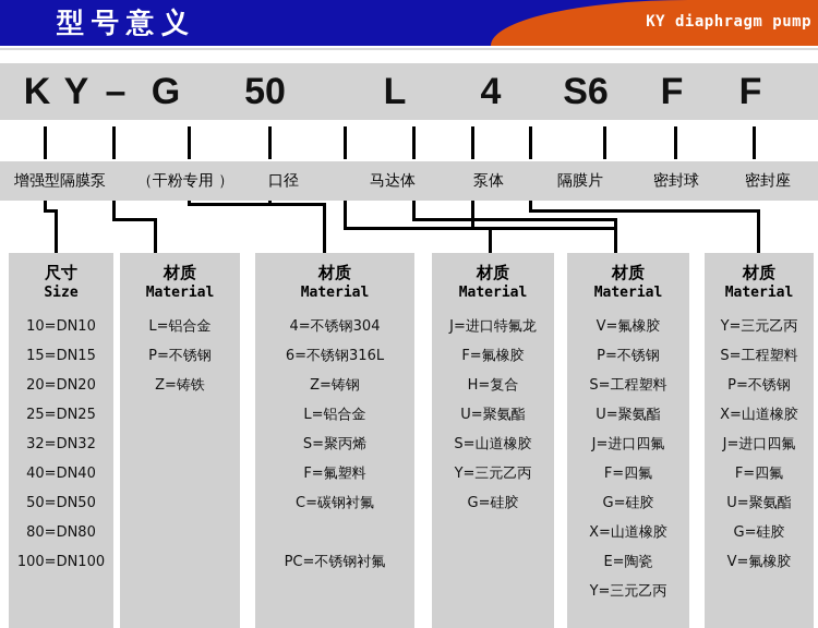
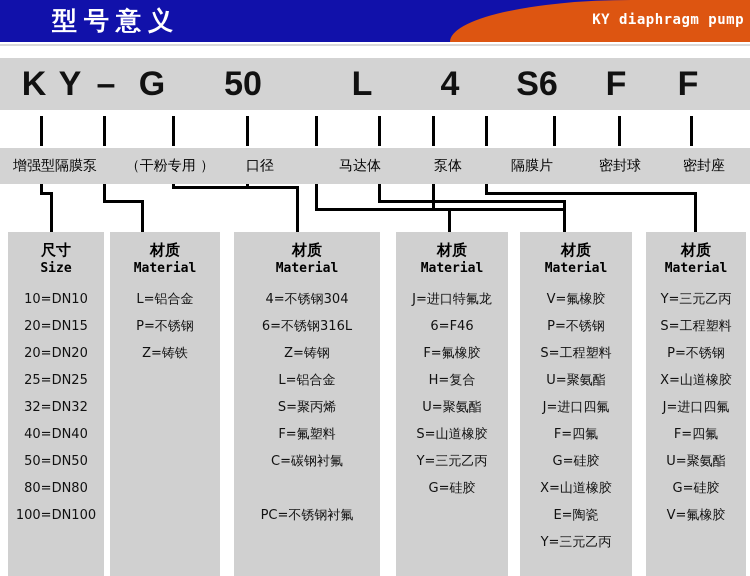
  型号意义
  KY diaphragm pump
  K
  Y
  –
  G
  50
  L
  4
  S6
  F
  F
  增强型隔膜泵
  （干粉专用 ）
  口径
  马达体
  泵体
  隔膜片
  密封球
  密封座
  尺寸
  Size
  10=DN10
- 15=DN15
+ 20=DN15
  20=DN20
  25=DN25
  32=DN32
  40=DN40
  50=DN50
  80=DN80
  100=DN100
  材质
  Material
  L=铝合金
  P=不锈钢
  Z=铸铁
  材质
  Material
  4=不锈钢304
  6=不锈钢316L
  Z=铸钢
  L=铝合金
  S=聚丙烯
  F=氟塑料
  C=碳钢衬氟
  PC=不锈钢衬氟
  材质
  Material
  J=进口特氟龙
+ 6=F46
  F=氟橡胶
  H=复合
  U=聚氨酯
  S=山道橡胶
  Y=三元乙丙
  G=硅胶
  材质
  Material
  V=氟橡胶
  P=不锈钢
  S=工程塑料
  U=聚氨酯
  J=进口四氟
  F=四氟
  G=硅胶
  X=山道橡胶
  E=陶瓷
  Y=三元乙丙
  材质
  Material
  Y=三元乙丙
  S=工程塑料
  P=不锈钢
  X=山道橡胶
  J=进口四氟
  F=四氟
  U=聚氨酯
  G=硅胶
  V=氟橡胶
